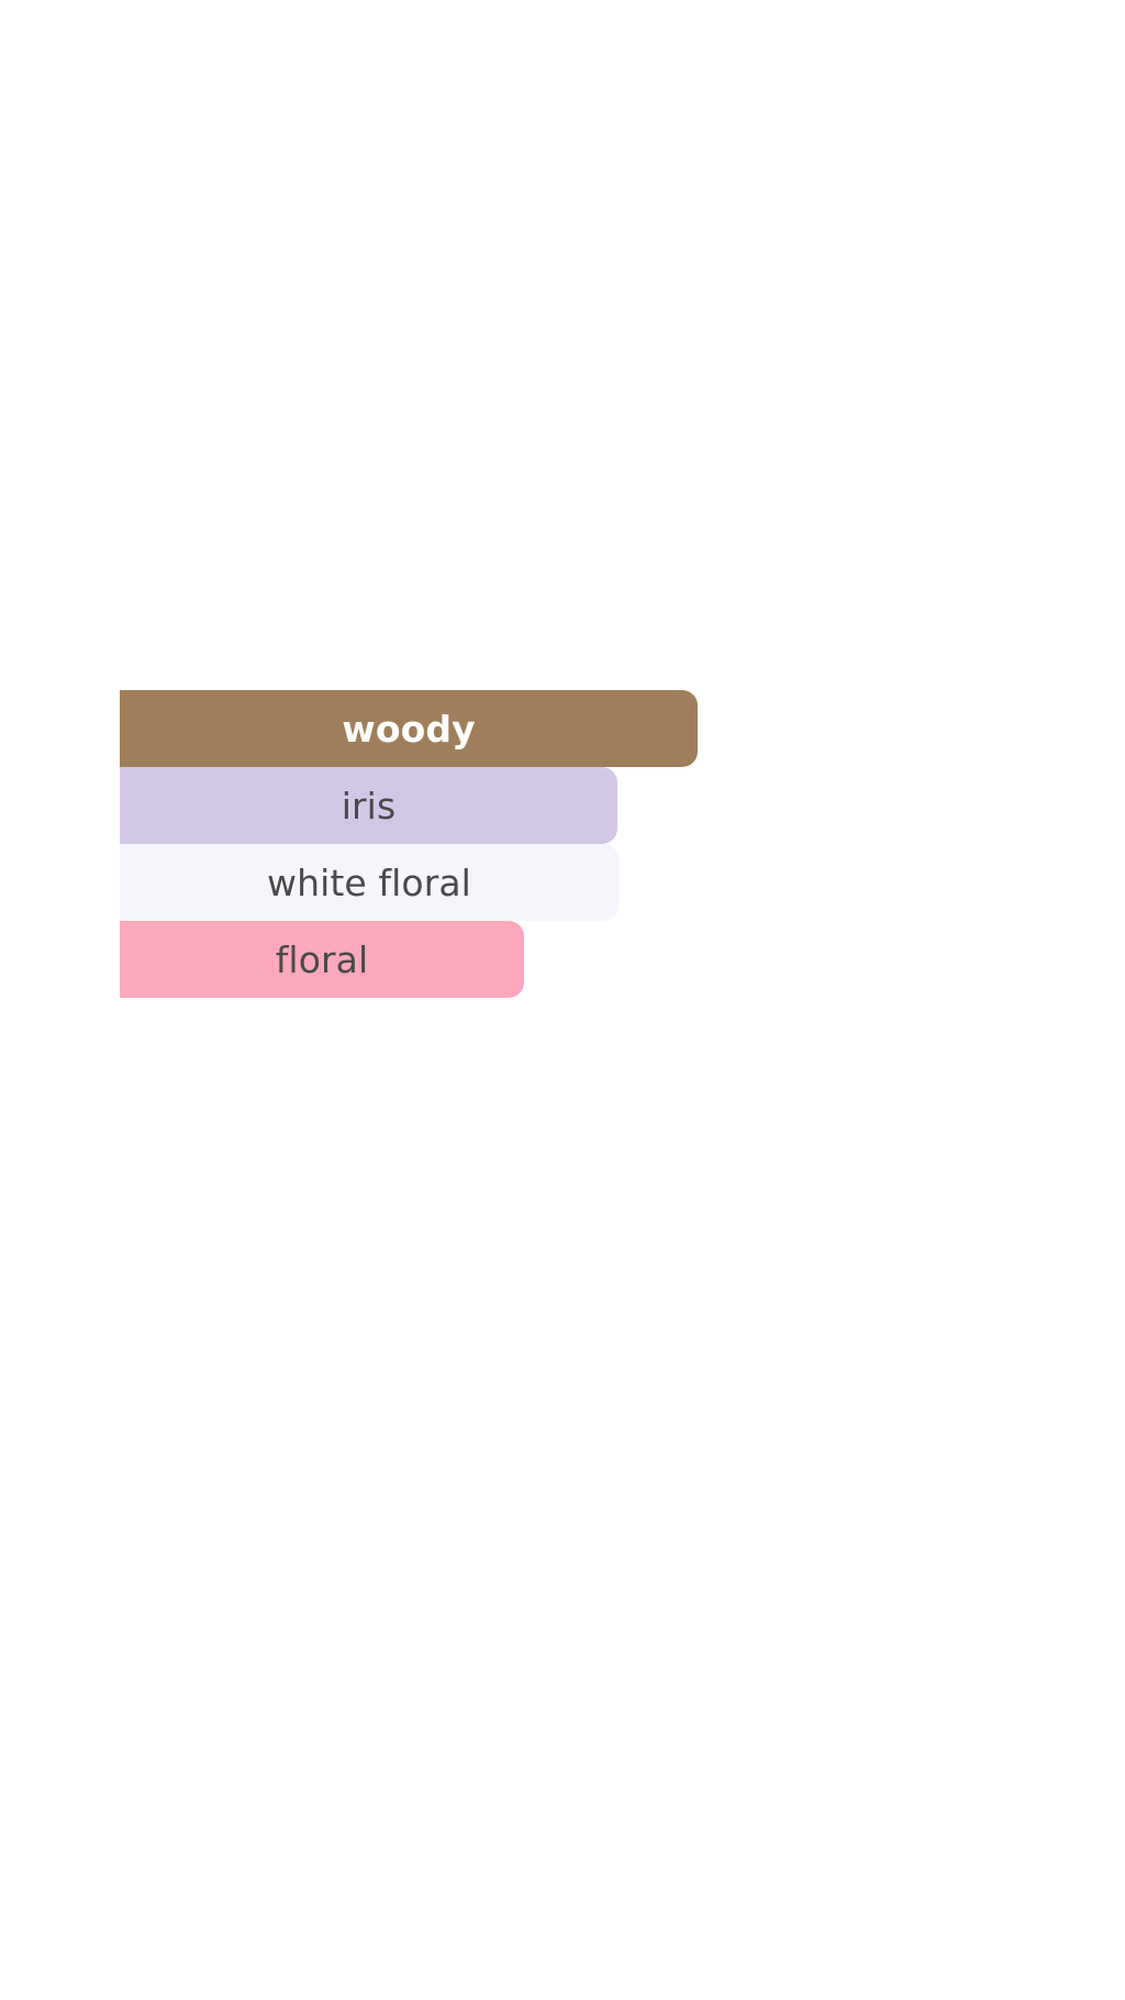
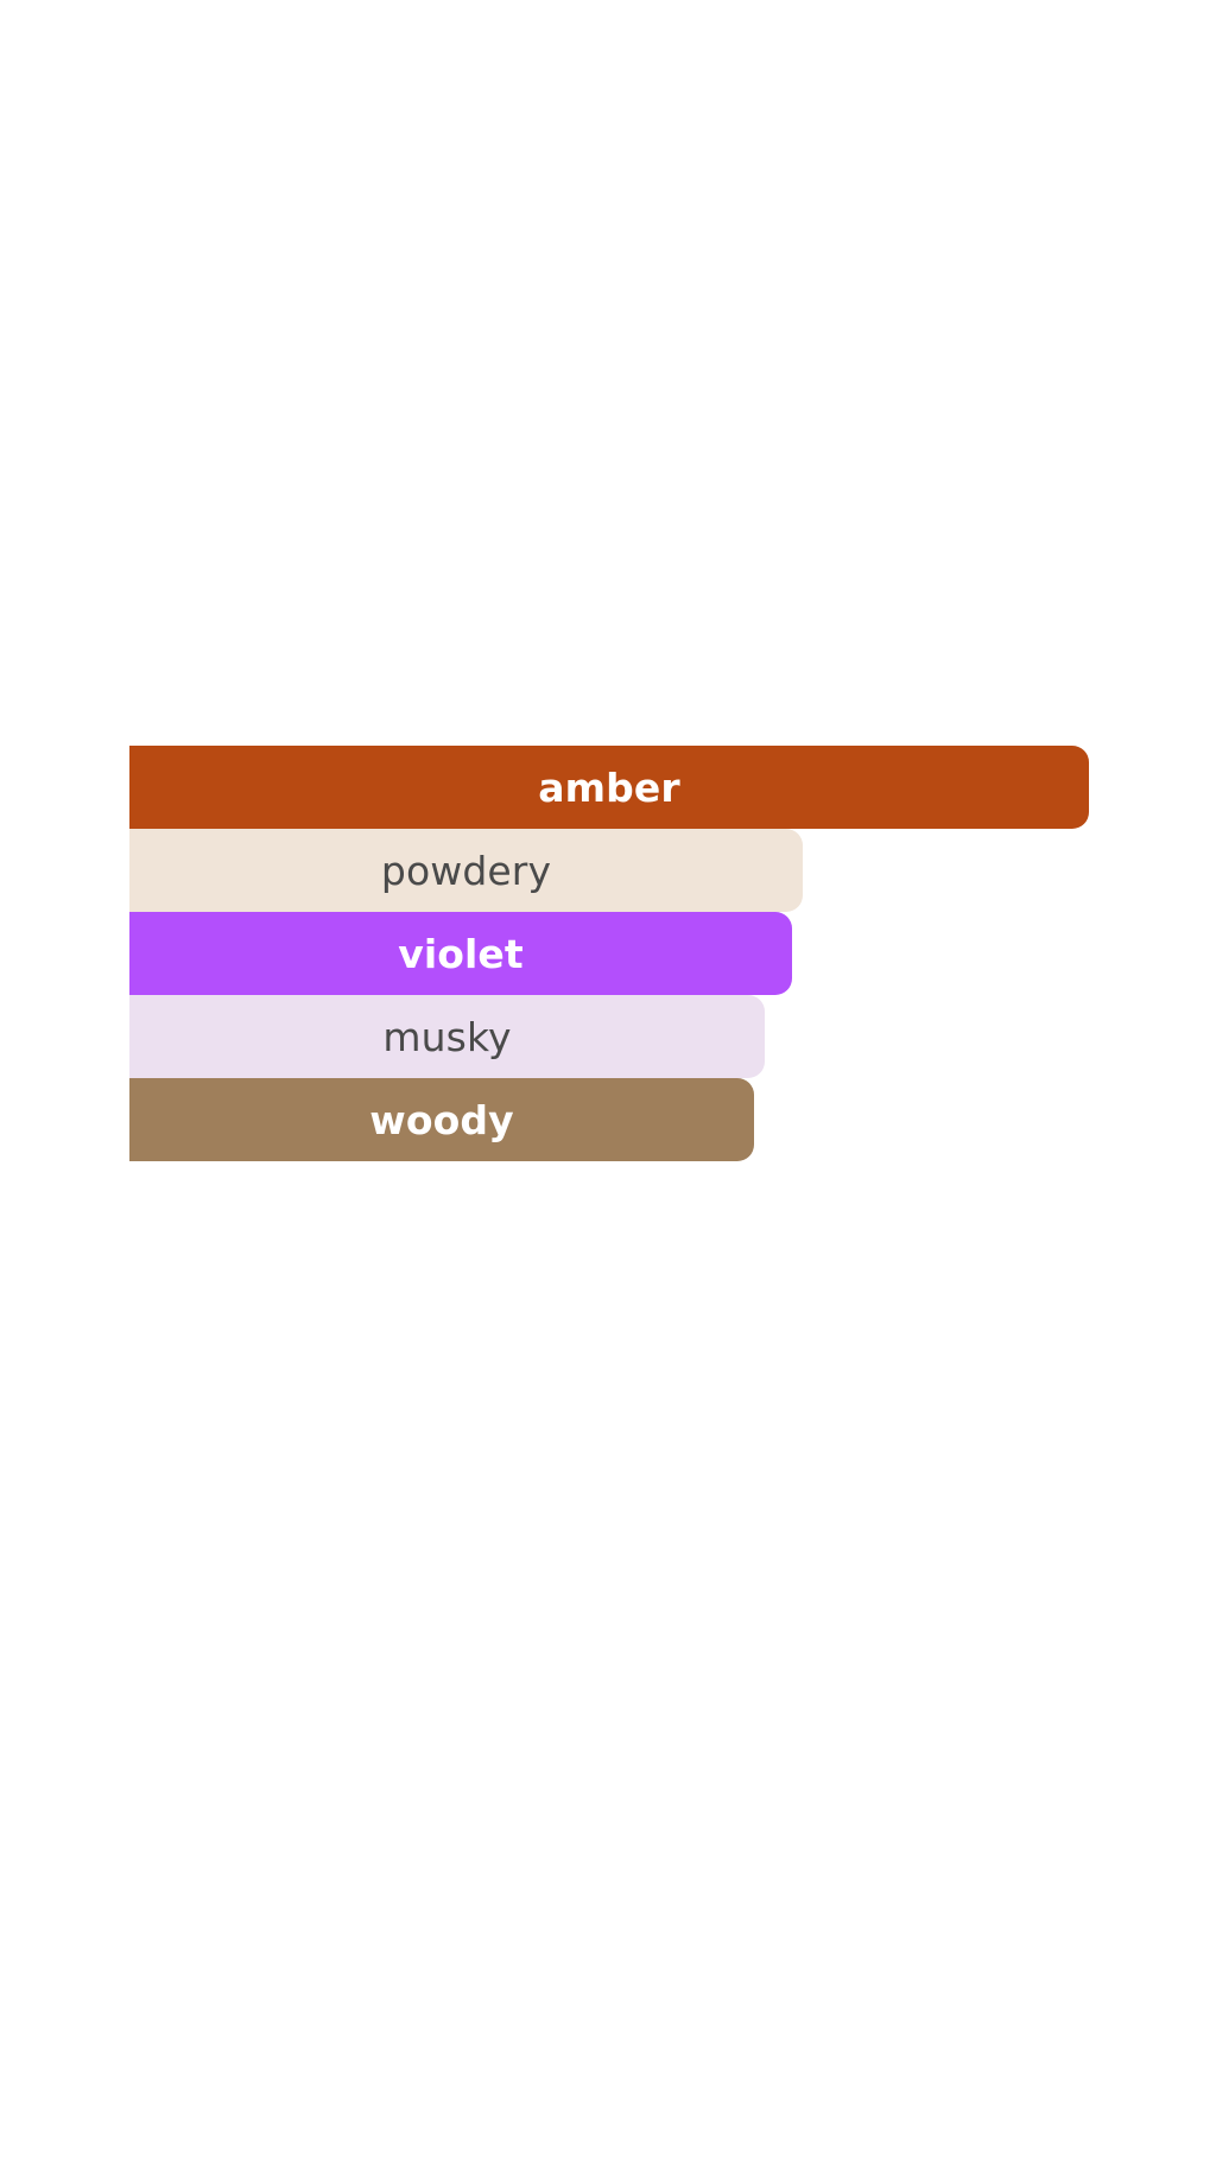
+ amber
+ powdery
+ violet
+ musky
  woody
- iris
- white floral
- floral
